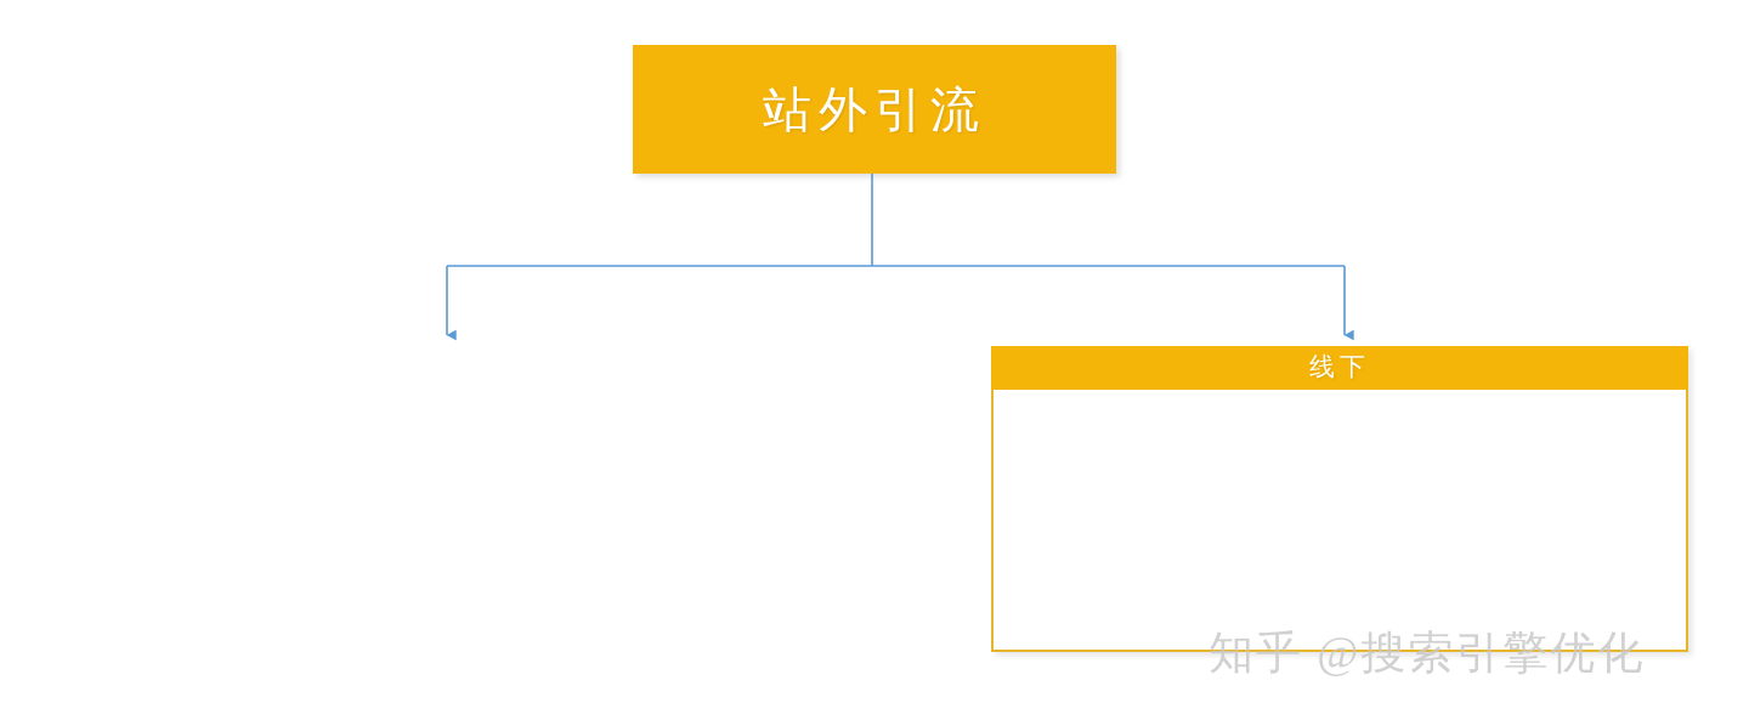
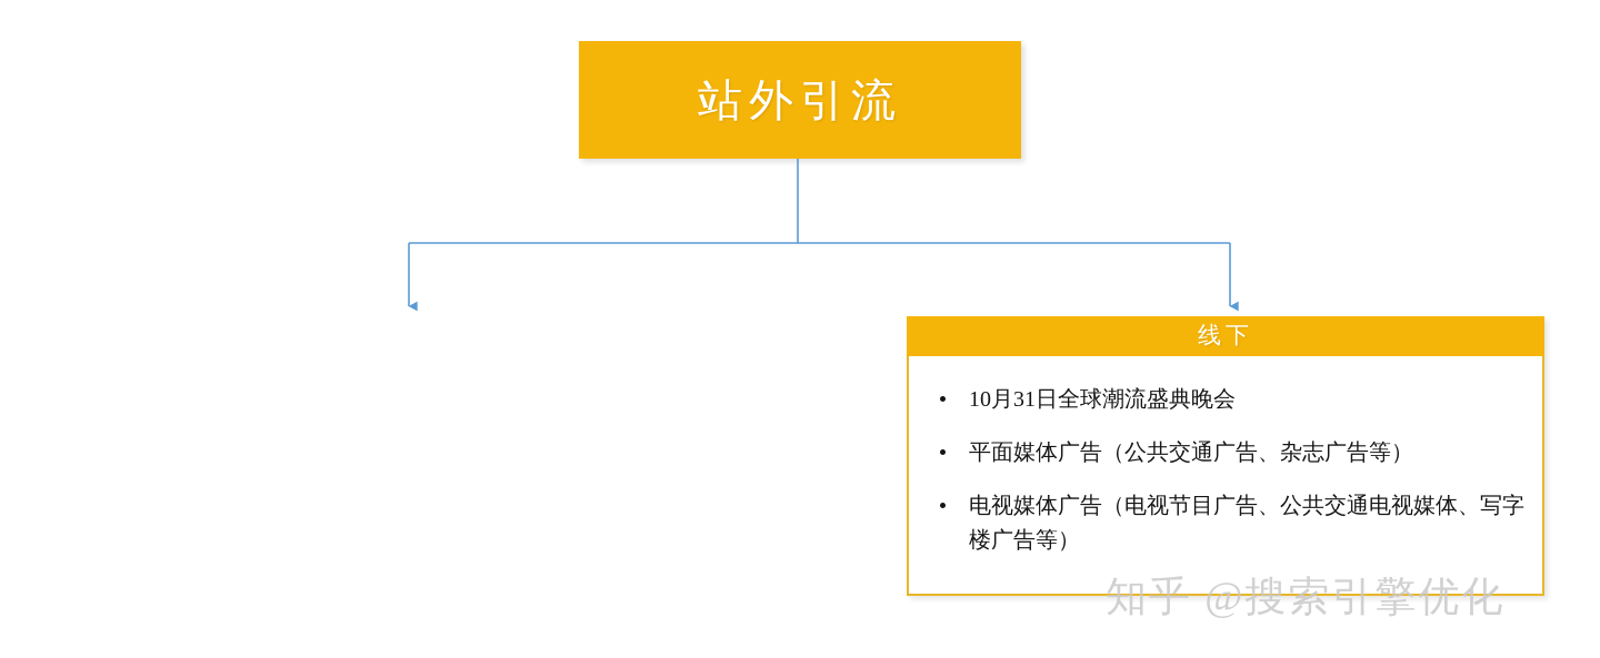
  站外引流
  线下
+ 10月31日全球潮流盛典晚会
+ 平面媒体广告（公共交通广告、杂志广告等）
+ 电视媒体广告（电视节目广告、公共交通电视媒体、写字楼广告等）
  知乎 @搜索引擎优化
